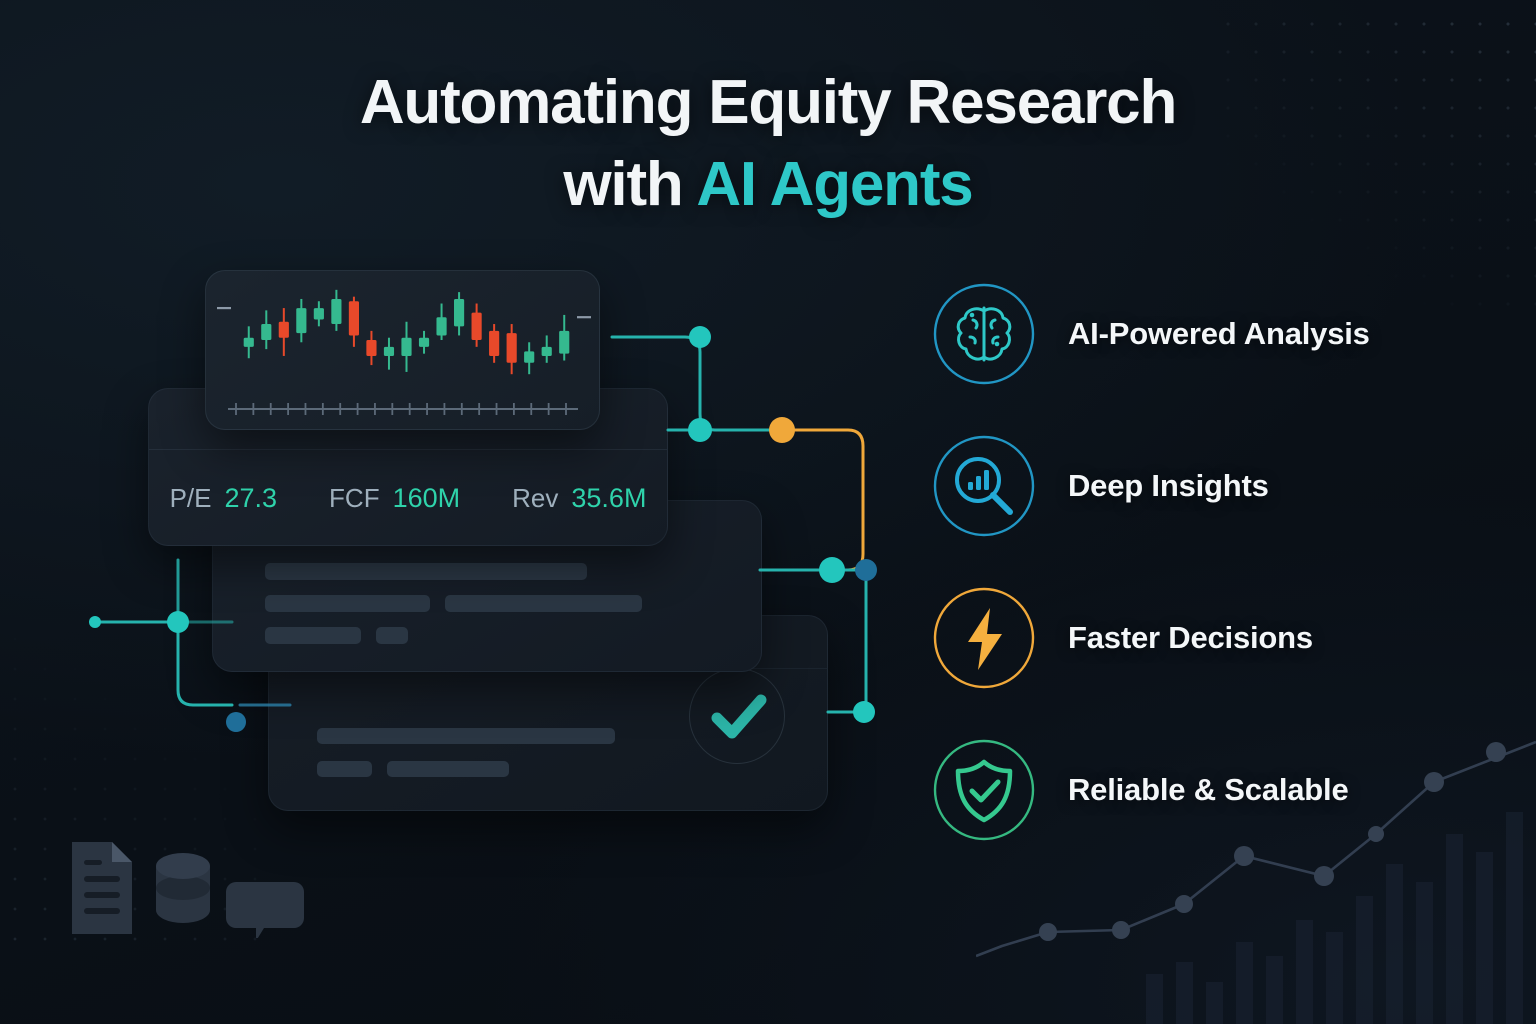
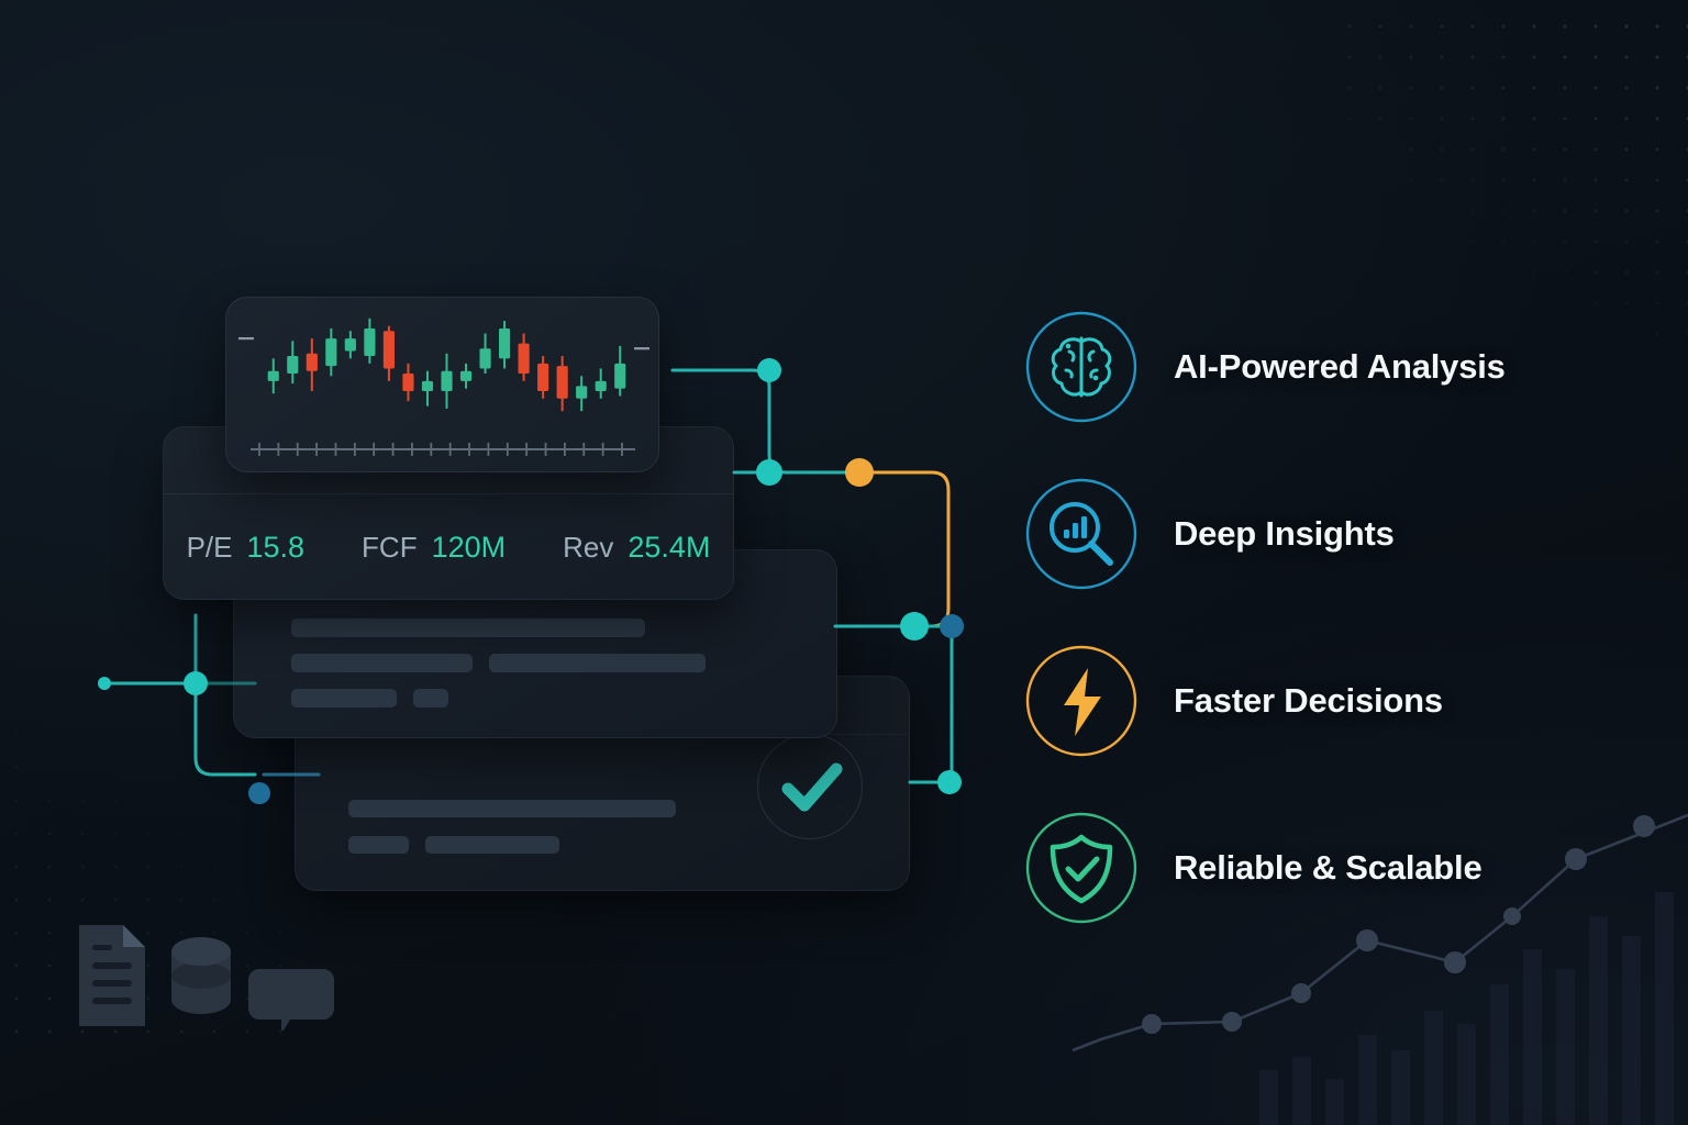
- Automating Equity Research
- with AI Agents
  P/E
- 27.3
+ 15.8
  FCF
- 160M
+ 120M
  Rev
- 35.6M
+ 25.4M
  AI-Powered Analysis
  Deep Insights
  Faster Decisions
  Reliable & Scalable
